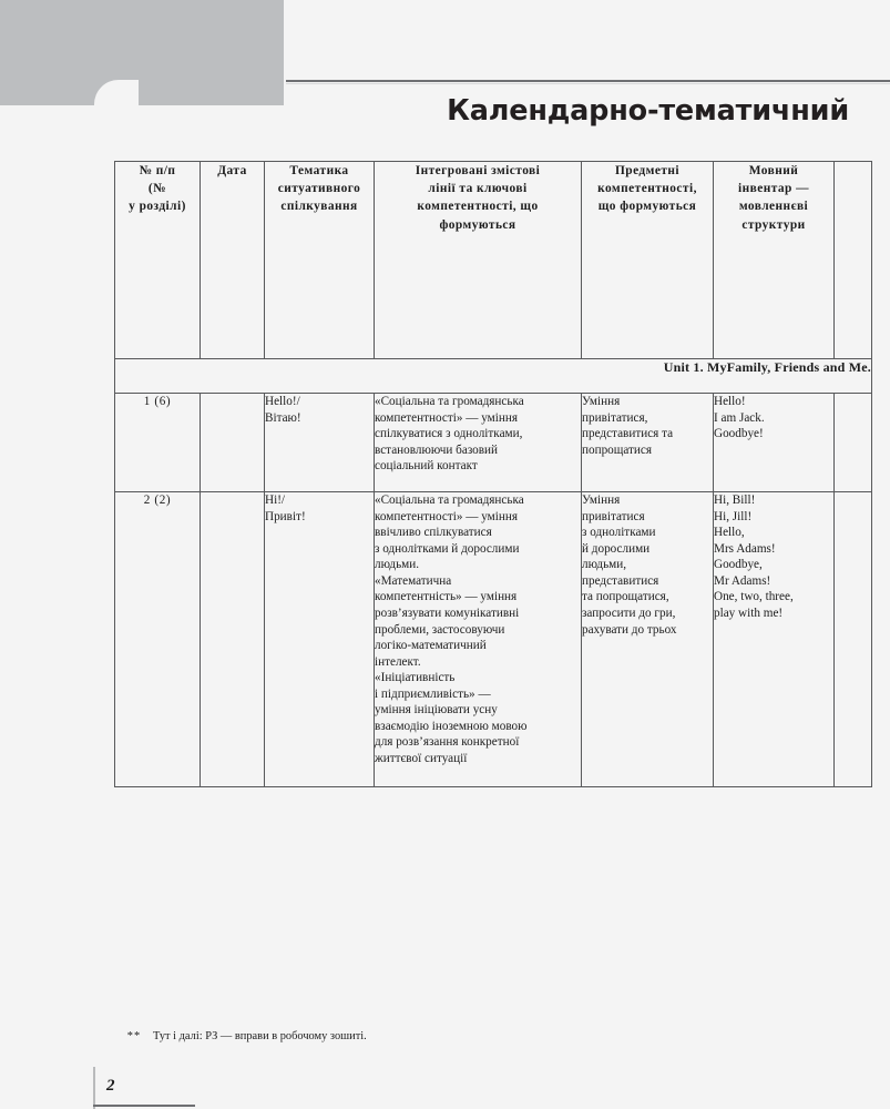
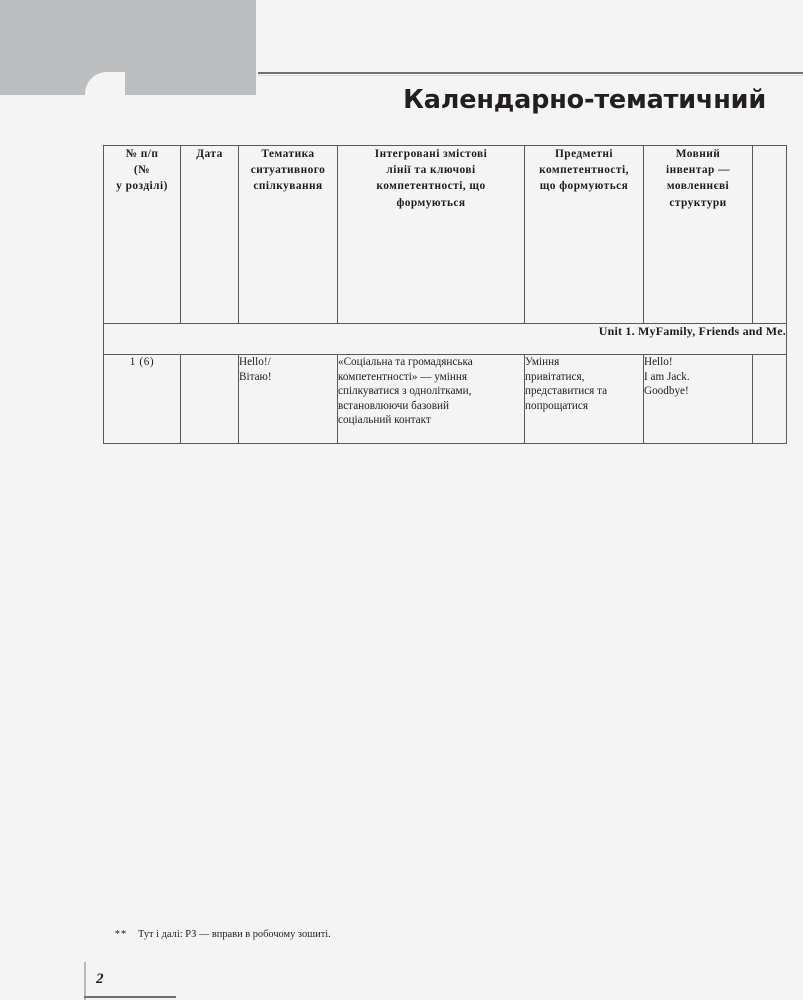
  Календарно-тематичний
  № п/п(№у розділі)	Дата	Тематикаситуативногоспілкування	Інтегровані змістовілінії та ключовікомпетентності, щоформуються	Предметнікомпетентності,що формуються	Мовнийінвентар —мовленнєвіструктури
  Unit 1. MyFamily, Friends and Me.
  1 (6)		Hello!/Вітаю!	«Соціальна та громадянськакомпетентності» — умінняспілкуватися з однолітками,встановлюючи базовийсоціальний контакт	Умінняпривітатися,представитися тапопрощатися	Hello!I am Jack.Goodbye!
- 2 (2)		Hi!/Привіт!	«Соціальна та громадянськакомпетентності» — умінняввічливо спілкуватисяз однолітками й дорослимилюдьми.«Математичнакомпетентність» — уміннярозв’язувати комунікативніпроблеми, застосовуючилогіко-математичнийінтелект.«Ініціативністьі підприємливість» —уміння ініціювати уснувзаємодію іноземною мовоюдля розв’язання конкретноїжиттєвої ситуації	Умінняпривітатисяз одноліткамий дорослимилюдьми,представитисята попрощатися,запросити до гри,рахувати до трьох	Hi, Bill!Hi, Jill!Hello,Mrs Adams!Goodbye,Mr Adams!One, two, three,play with me!
  **
  Тут і далі: РЗ — вправи в робочому зошиті.
  2
